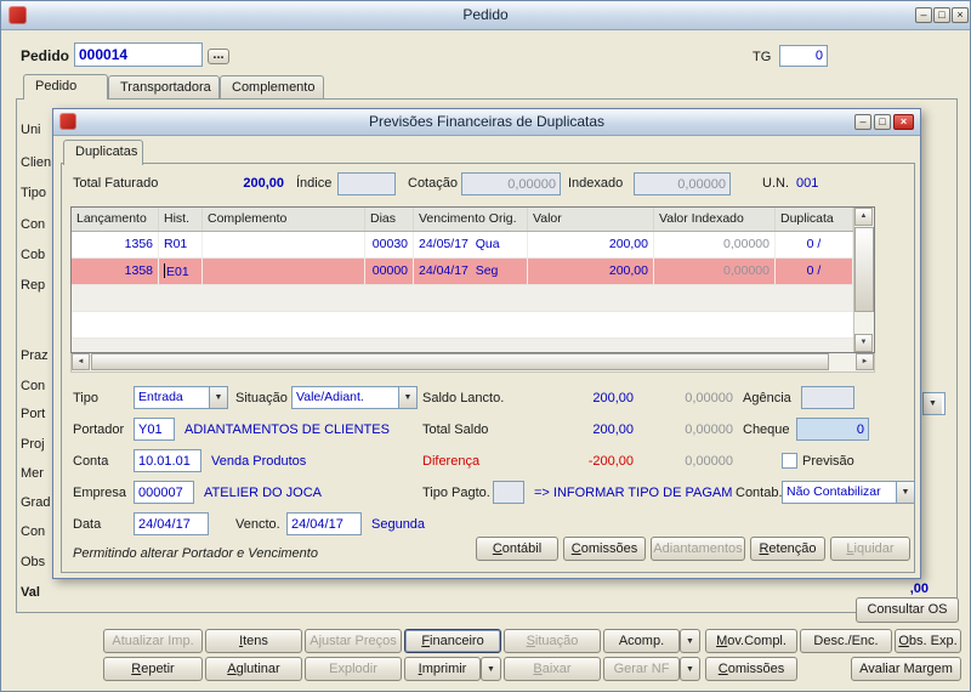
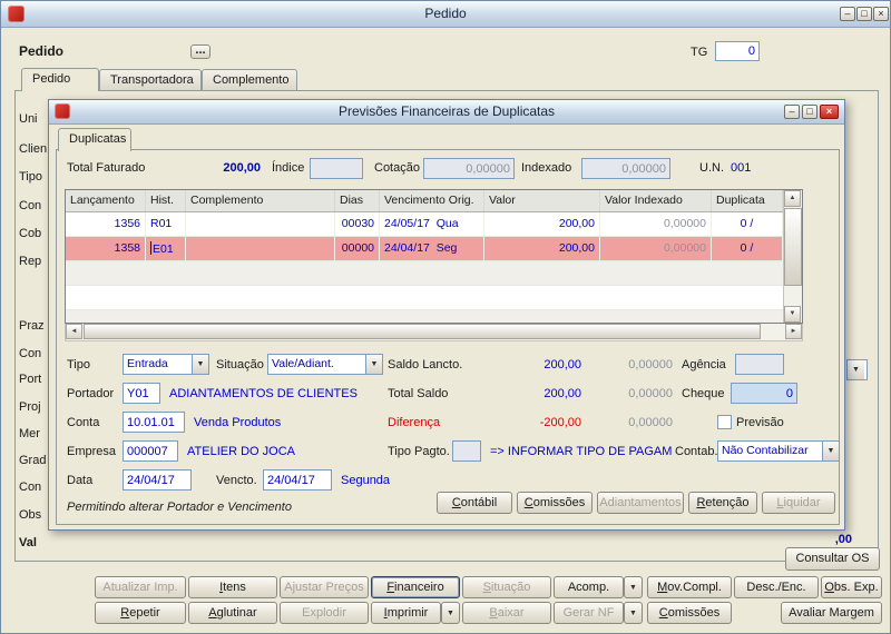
  Pedido
  –
  □
  ×
  Pedido
- 000014
  ...
  TG
  0
  Pedido
  Transportadora
  Complemento
  Uni
  Clien
  Tipo
  Con
  Cob
  Rep
  Praz
  Con
  Port
  Proj
  Mer
  Grad
  Con
  Obs
  Val
  ,00
  Consultar OS
  Atualizar Imp.
  Itens
  Ajustar Preços
  Financeiro
  Situação
  Acomp.
  Mov.Compl.
  Desc./Enc.
  Obs. Exp.
  Repetir
  Aglutinar
  Explodir
  Imprimir
  Baixar
  Gerar NF
  Comissões
  Avaliar Margem
  Previsões Financeiras de Duplicatas
  –
  □
  ×
  Duplicatas
  Total Faturado
  200,00
  Índice
  Cotação
  0,00000
  Indexado
  0,00000
  U.N.
  001
  Lançamento
  Hist.
  Complemento
  Dias
  Vencimento Orig.
  Valor
  Valor Indexado
  Duplicata
  1356
  R01
  00030
  24/05/17 Qua
  200,00
  0,00000
  0 /
  1358
  E01
  00000
  24/04/17 Seg
  200,00
  0,00000
  0 /
  Tipo
  Entrada
  Situação
  Vale/Adiant.
  Saldo Lancto.
  200,00
  0,00000
  Agência
  Portador
  Y01
  ADIANTAMENTOS DE CLIENTES
  Total Saldo
  200,00
  0,00000
  Cheque
  0
  Conta
  10.01.01
  Venda Produtos
  Diferença
  -200,00
  0,00000
  Previsão
  Empresa
  000007
  ATELIER DO JOCA
  Tipo Pagto.
  => INFORMAR TIPO DE PAGAM
  Contab.
  Não Contabilizar
  Data
  24/04/17
  Vencto.
  24/04/17
  Segunda
  Permitindo alterar Portador e Vencimento
  Contábil
  Comissões
  Adiantamentos
  Retenção
  Liquidar
